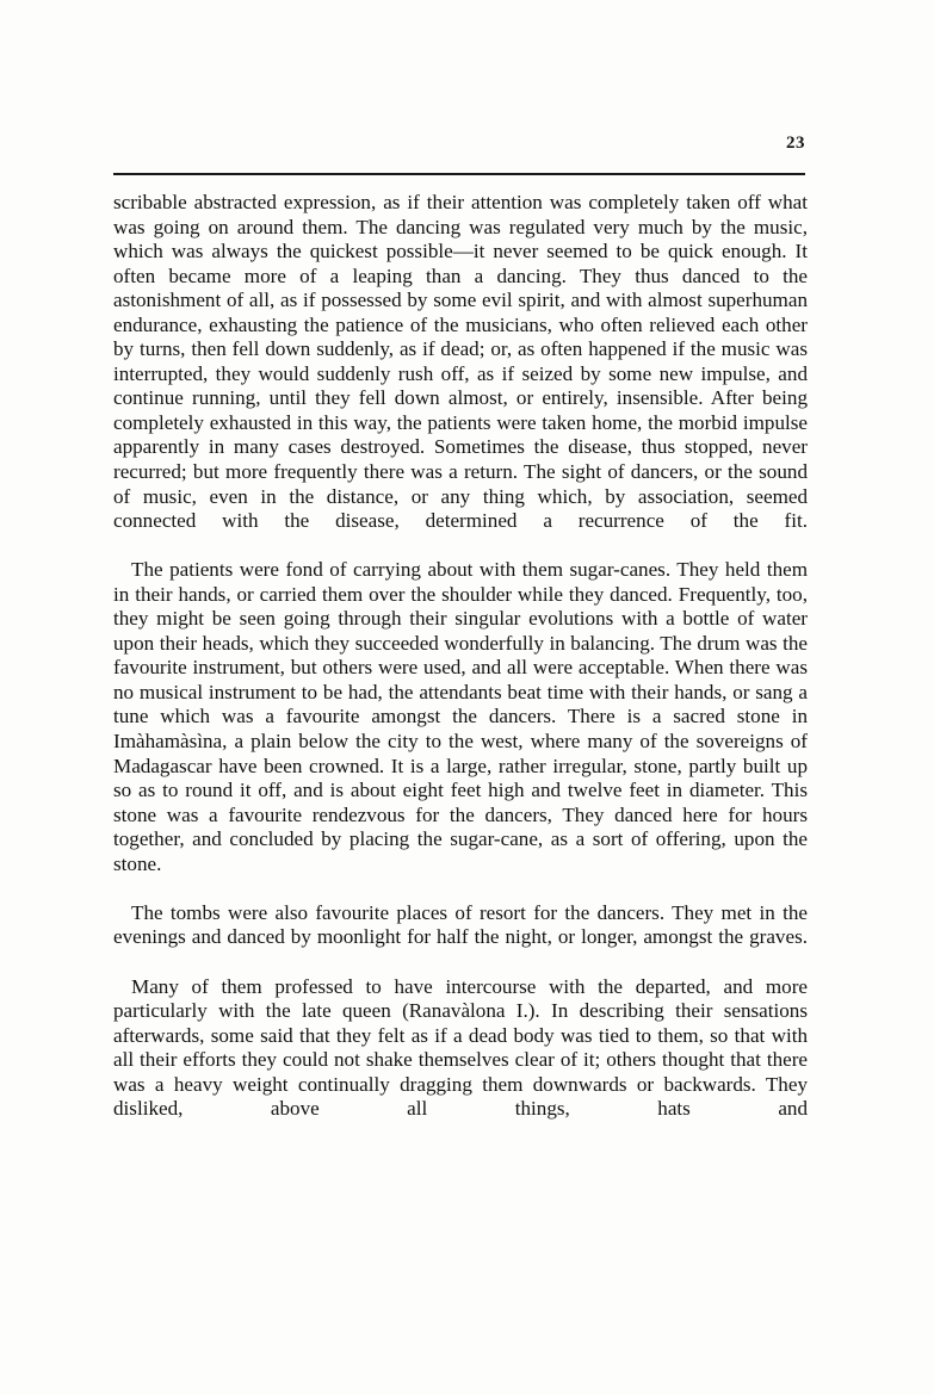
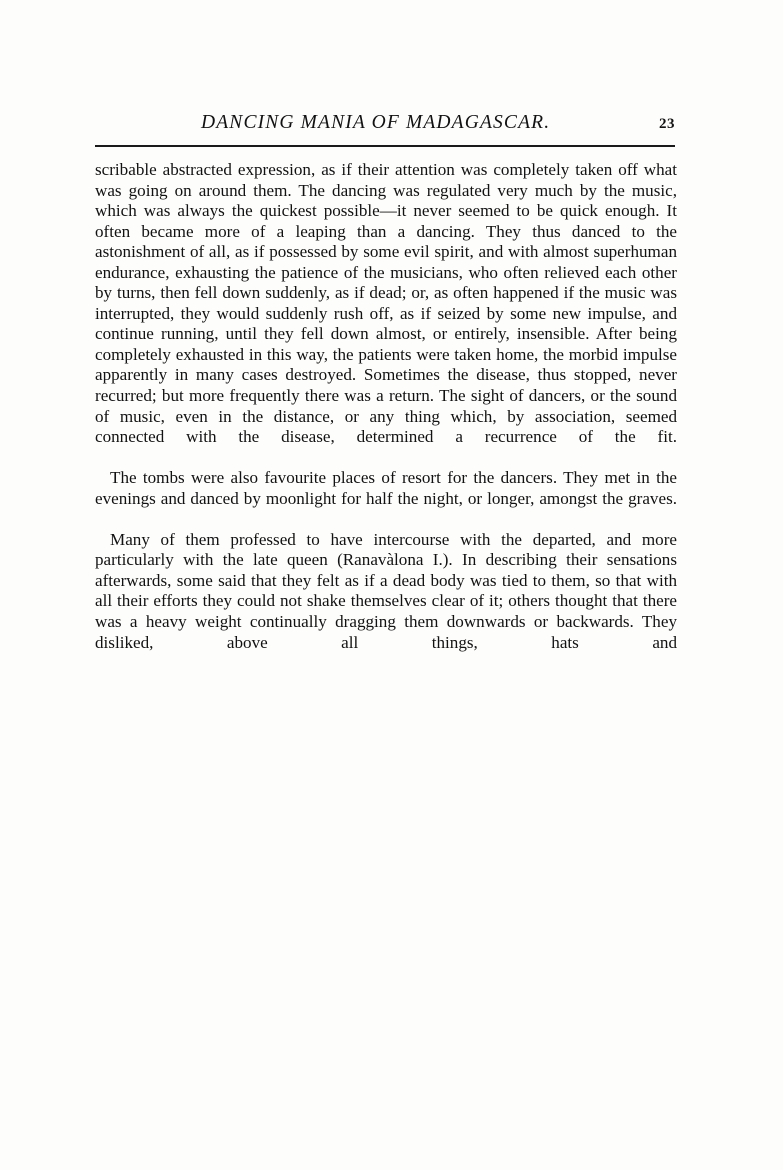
+ DANCING MANIA OF MADAGASCAR.
  23
  scribable abstracted expression, as if their attention was completely taken off what was going on around them. The dancing was regulated very much by the music, which was always the quickest possible—it never seemed to be quick enough. It often became more of a leaping than a dancing. They thus danced to the astonishment of all, as if possessed by some evil spirit, and with almost superhuman endurance, exhausting the patience of the musicians, who often relieved each other by turns, then fell down suddenly, as if dead; or, as often happened if the music was interrupted, they would suddenly rush off, as if seized by some new impulse, and continue running, until they fell down almost, or entirely, insensible. After being completely exhausted in this way, the patients were taken home, the morbid impulse apparently in many cases destroyed. Sometimes the disease, thus stopped, never recurred; but more frequently there was a return. The sight of dancers, or the sound of music, even in the distance, or any thing which, by association, seemed connected with the disease, determined a recurrence of the fit.
- The patients were fond of carrying about with them sugar-canes. They held them in their hands, or carried them over the shoulder while they danced. Frequently, too, they might be seen going through their singular evolutions with a bottle of water upon their heads, which they succeeded wonderfully in balancing. The drum was the favourite instrument, but others were used, and all were acceptable. When there was no musical instrument to be had, the attendants beat time with their hands, or sang a tune which was a favourite amongst the dancers. There is a sacred stone in Imàhamàsìna, a plain below the city to the west, where many of the sovereigns of Madagascar have been crowned. It is a large, rather irregular, stone, partly built up so as to round it off, and is about eight feet high and twelve feet in diameter. This stone was a favourite rendezvous for the dancers, They danced here for hours together, and concluded by placing the sugar-cane, as a sort of offering, upon the stone.
  The tombs were also favourite places of resort for the dancers. They met in the evenings and danced by moonlight for half the night, or longer, amongst the graves.
  Many of them professed to have intercourse with the departed, and more particularly with the late queen (Ranavàlona I.). In describing their sensations afterwards, some said that they felt as if a dead body was tied to them, so that with all their efforts they could not shake themselves clear of it; others thought that there was a heavy weight continually dragging them downwards or backwards. They disliked, above all things, hats and
